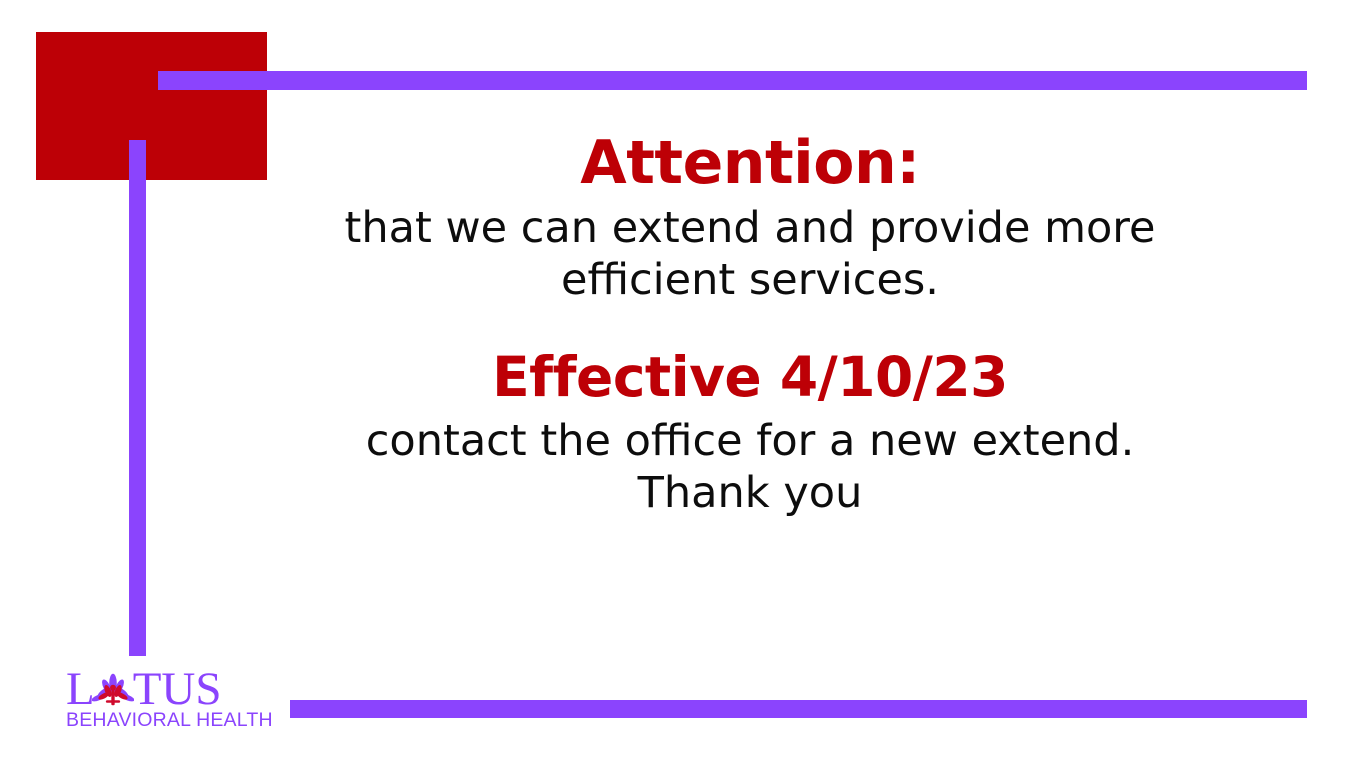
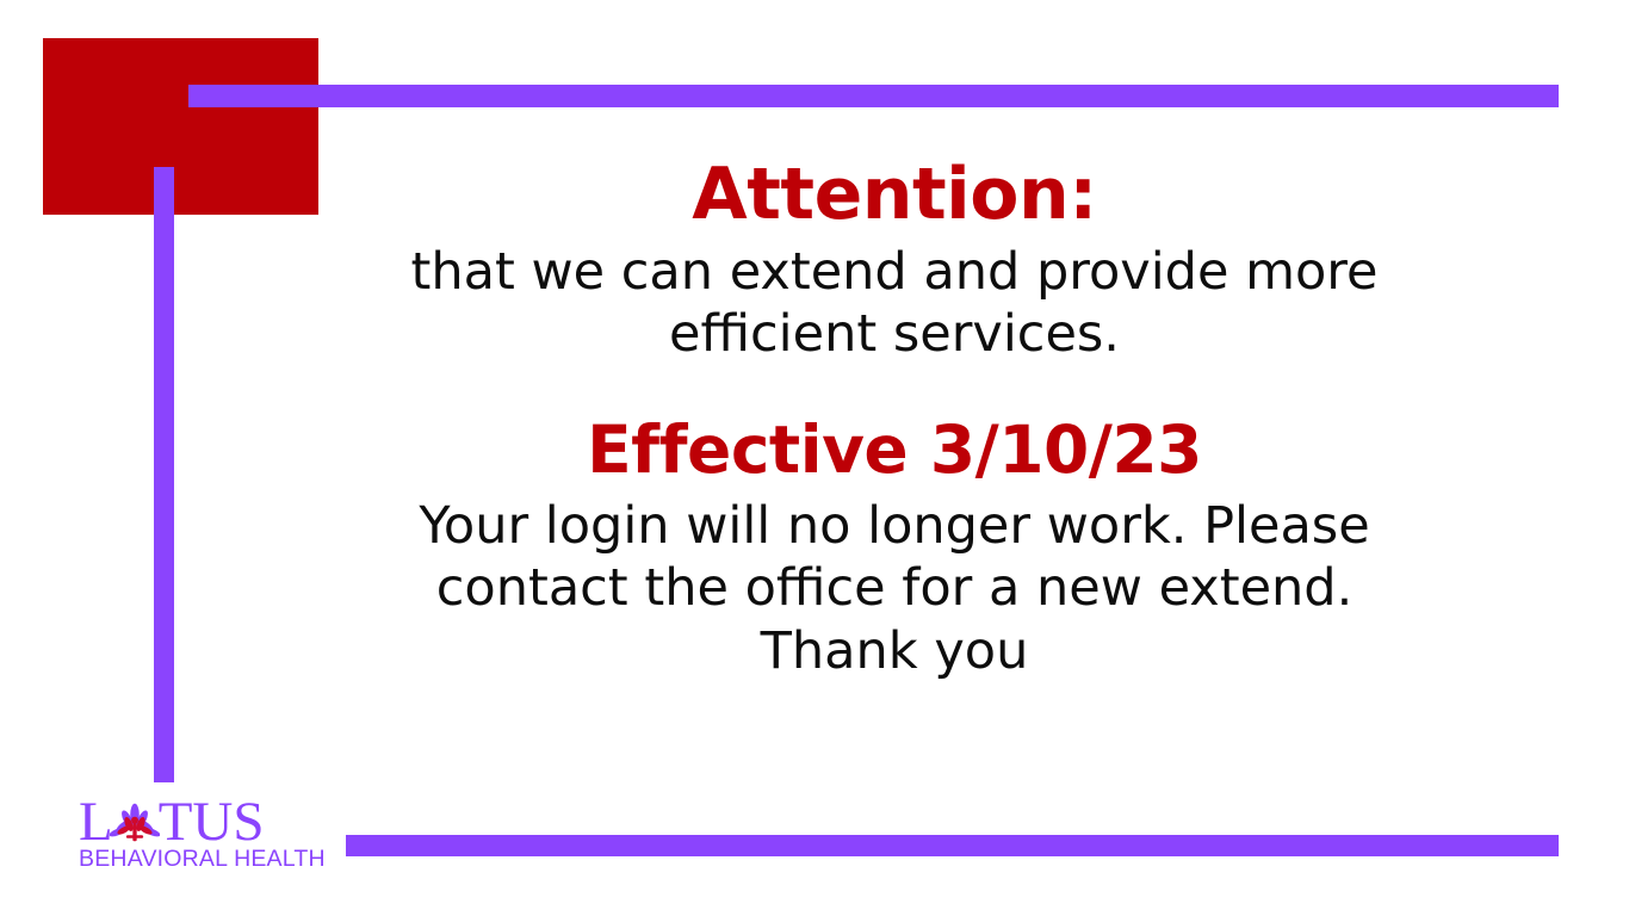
  Attention:
  that we can extend and provide more
  efficient services.
- Effective 4/10/23
+ Effective 3/10/23
+ Your login will no longer work. Please
  contact the office for a new extend.
  Thank you
  L
  TUS
  BEHAVIORAL HEALTH
